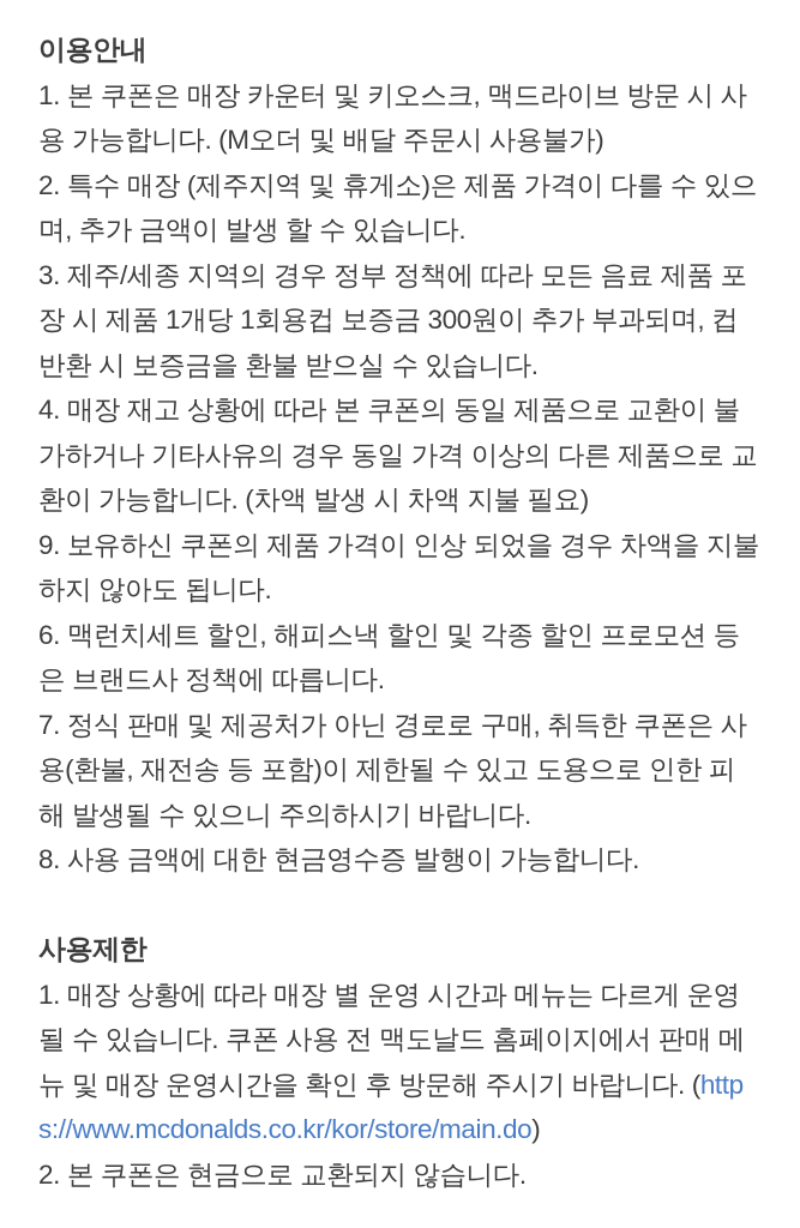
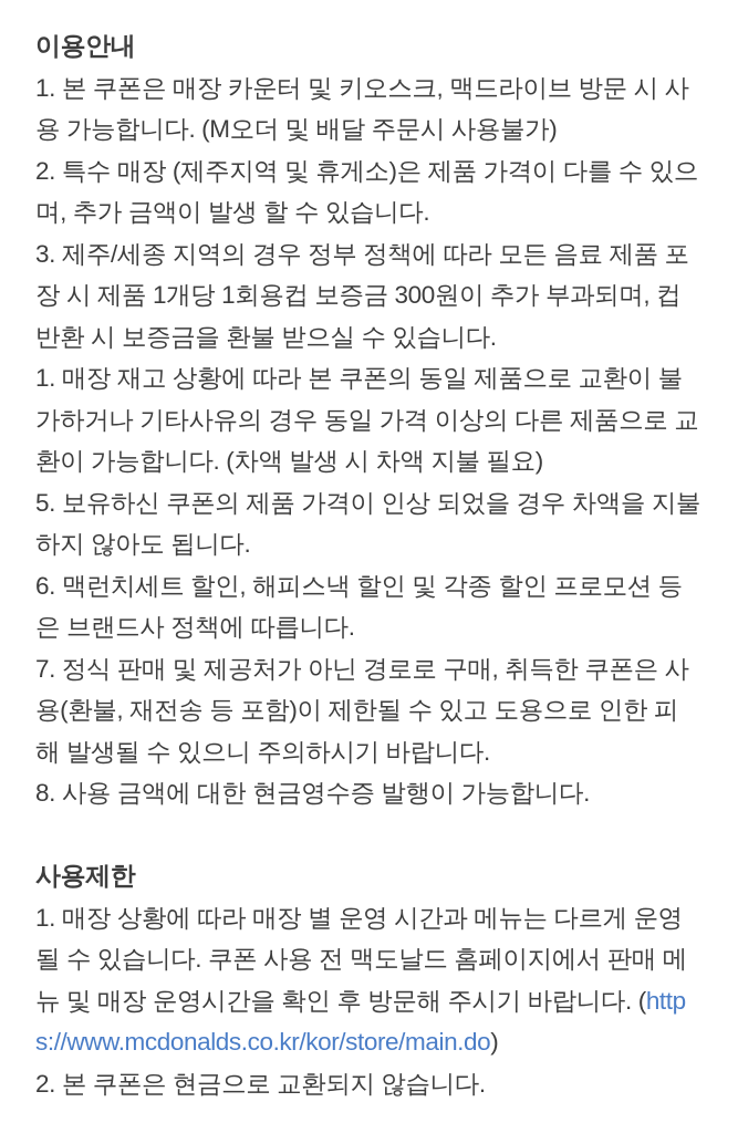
  이용안내
  1. 본 쿠폰은 매장 카운터 및 키오스크, 맥드라이브 방문 시 사용 가능합니다. (M오더 및 배달 주문시 사용불가)
  2. 특수 매장 (제주지역 및 휴게소)은 제품 가격이 다를 수 있으며, 추가 금액이 발생 할 수 있습니다.
  3. 제주/세종 지역의 경우 정부 정책에 따라 모든 음료 제품 포장 시 제품 1개당 1회용컵 보증금 300원이 추가 부과되며, 컵 반환 시 보증금을 환불 받으실 수 있습니다.
- 4. 매장 재고 상황에 따라 본 쿠폰의 동일 제품으로 교환이 불가하거나 기타사유의 경우 동일 가격 이상의 다른 제품으로 교환이 가능합니다. (차액 발생 시 차액 지불 필요)
+ 1. 매장 재고 상황에 따라 본 쿠폰의 동일 제품으로 교환이 불가하거나 기타사유의 경우 동일 가격 이상의 다른 제품으로 교환이 가능합니다. (차액 발생 시 차액 지불 필요)
- 9. 보유하신 쿠폰의 제품 가격이 인상 되었을 경우 차액을 지불하지 않아도 됩니다.
+ 5. 보유하신 쿠폰의 제품 가격이 인상 되었을 경우 차액을 지불하지 않아도 됩니다.
  6. 맥런치세트 할인, 해피스낵 할인 및 각종 할인 프로모션 등은 브랜드사 정책에 따릅니다.
  7. 정식 판매 및 제공처가 아닌 경로로 구매, 취득한 쿠폰은 사용(환불, 재전송 등 포함)이 제한될 수 있고 도용으로 인한 피해 발생될 수 있으니 주의하시기 바랍니다.
  8. 사용 금액에 대한 현금영수증 발행이 가능합니다.
  사용제한
  1. 매장 상황에 따라 매장 별 운영 시간과 메뉴는 다르게 운영될 수 있습니다. 쿠폰 사용 전 맥도날드 홈페이지에서 판매 메뉴 및 매장 운영시간을 확인 후 방문해 주시기 바랍니다. (https://www.mcdonalds.co.kr/kor/store/main.do)
  2. 본 쿠폰은 현금으로 교환되지 않습니다.
